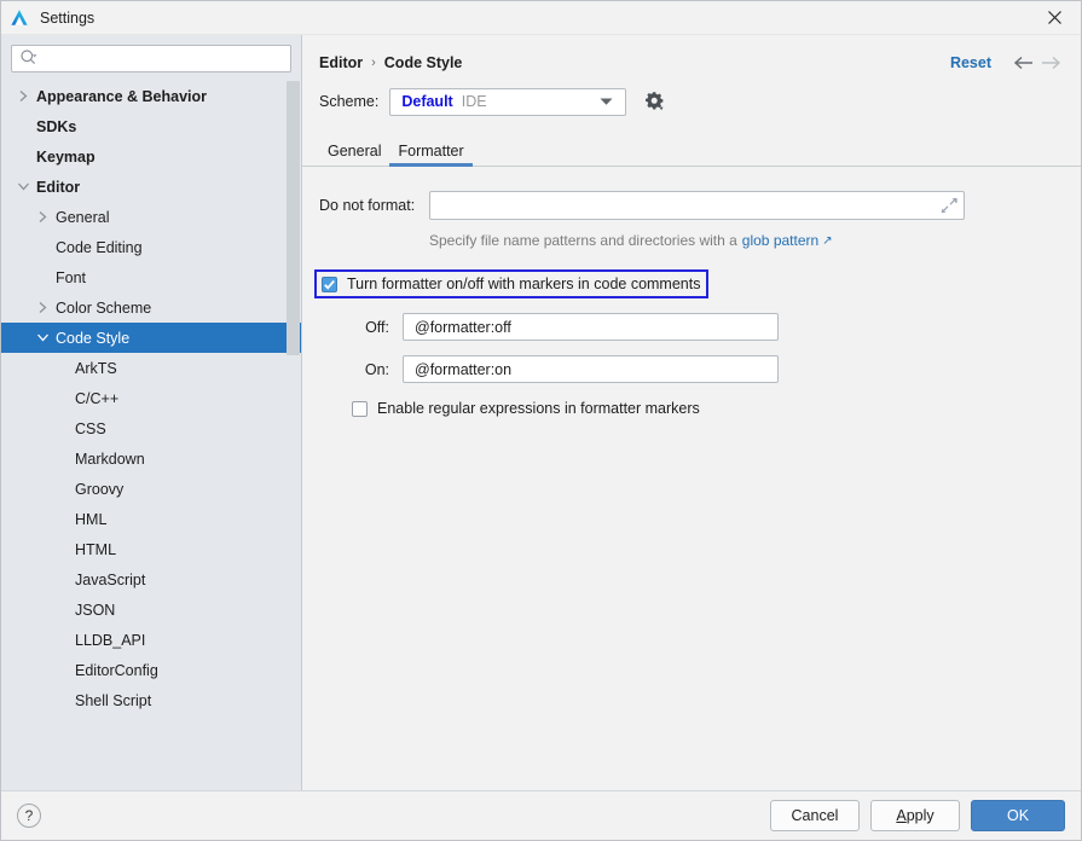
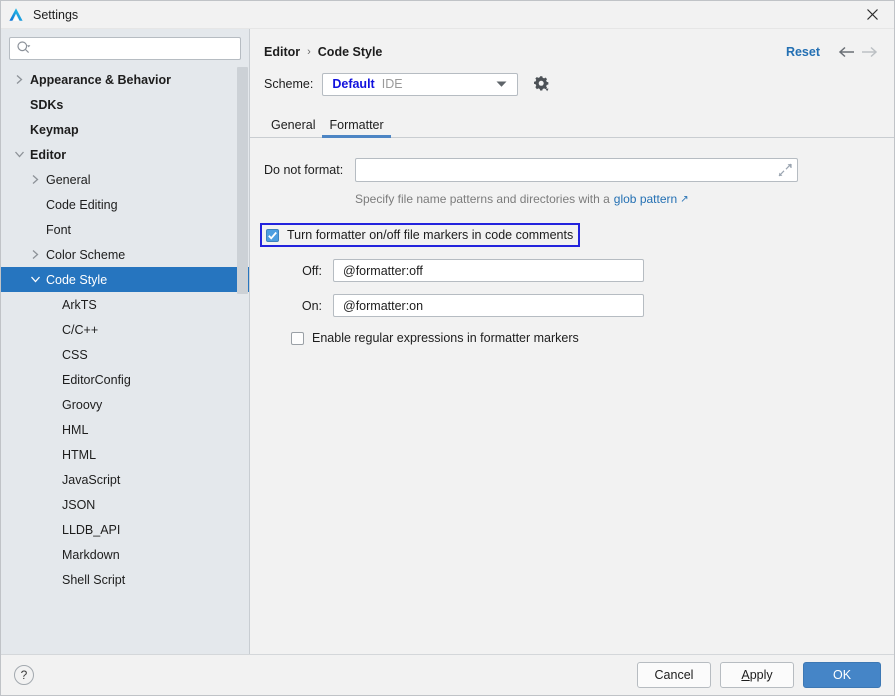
  Settings
  Appearance & Behavior
  SDKs
  Keymap
  Editor
  General
  Code Editing
  Font
  Color Scheme
  Code Style
  ArkTS
  C/C++
  CSS
- Markdown
+ EditorConfig
  Groovy
  HML
  HTML
  JavaScript
  JSON
  LLDB_API
- EditorConfig
+ Markdown
  Shell Script
  Editor
  ›
  Code Style
  Reset
  Scheme:
  Default
  IDE
  General
  Formatter
  Do not format:
  Specify file name patterns and directories with a
  glob pattern
  ↗
- Turn formatter on/off with markers in code comments
+ Turn formatter on/off file markers in code comments
  Off:
  @formatter:off
  On:
  @formatter:on
  Enable regular expressions in formatter markers
  ?
  Cancel
  A
  pply
  OK
